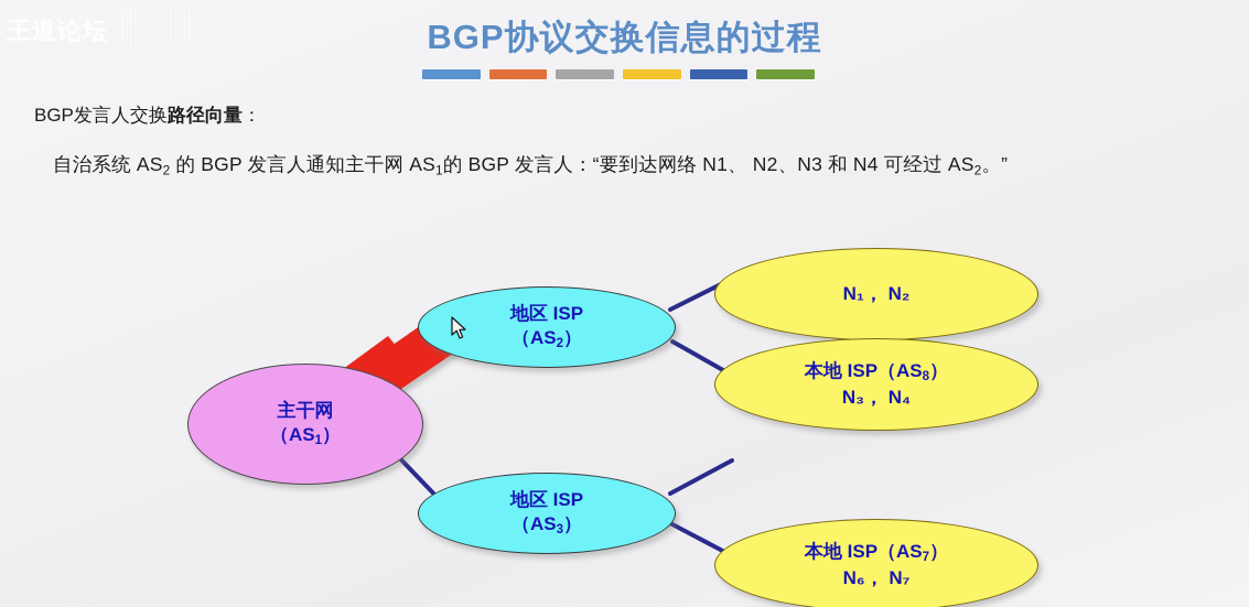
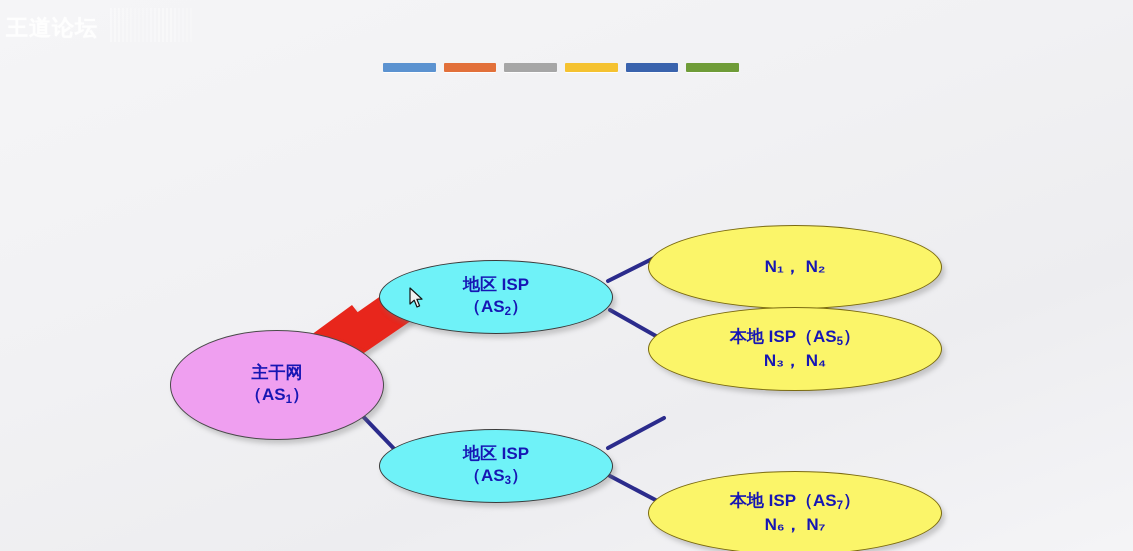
- BGP协议交换信息的过程
- BGP发言人交换路径向量：
- 自治系统 AS2 的 BGP 发言人通知主干网 AS1的 BGP 发言人：“要到达网络 N1、 N2、N3 和 N4 可经过 AS2。”
  主干网
  （AS1）
  地区 ISP
  （AS2）
  地区 ISP
  （AS3）
  N₁， N₂
- 本地 ISP（AS8）
+ 本地 ISP（AS5）
  N₃， N₄
  本地 ISP（AS7）
  N₆， N₇
